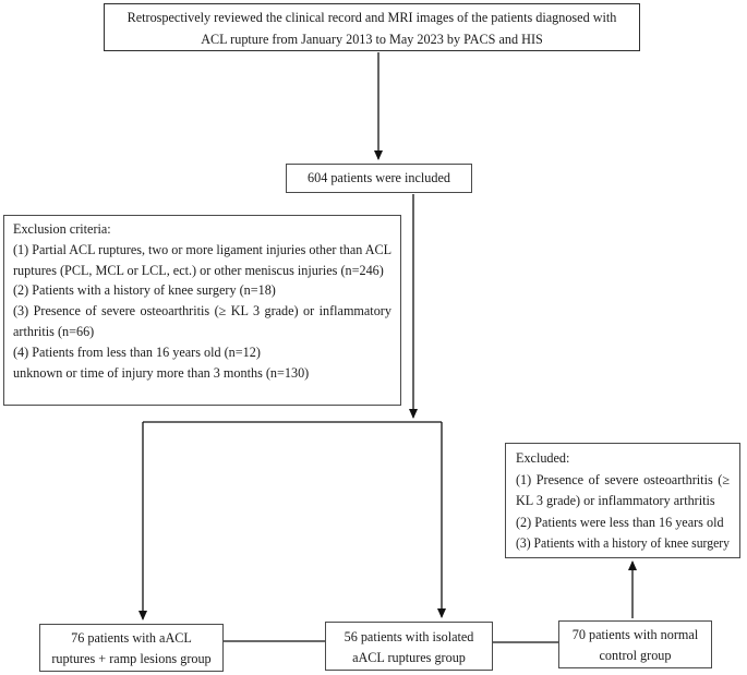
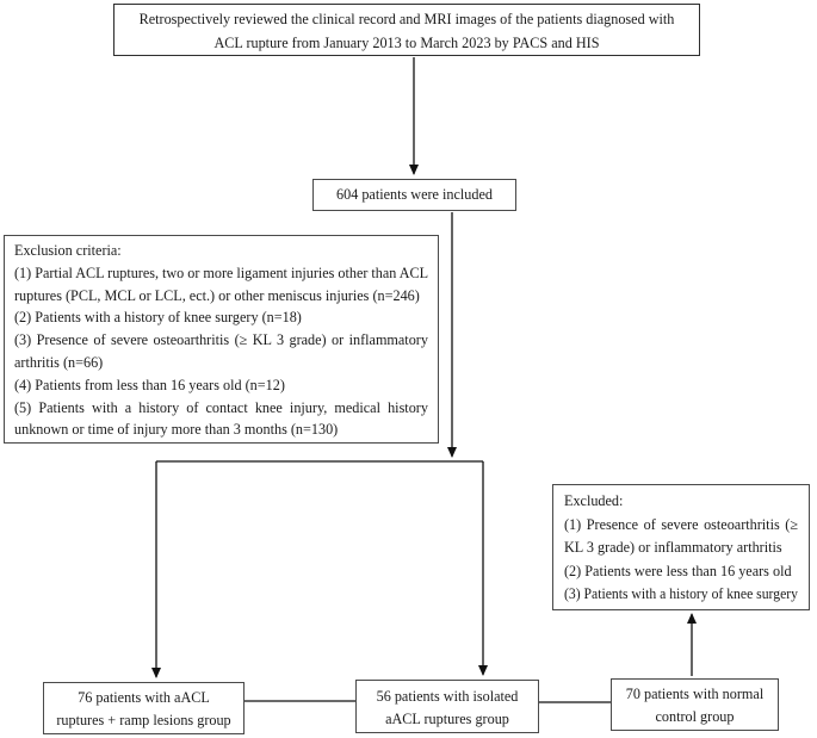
  Retrospectively reviewed the clinical record and MRI images of the patients diagnosed with
- ACL rupture from January 2013 to May 2023 by PACS and HIS
+ ACL rupture from January 2013 to March 2023 by PACS and HIS
  604 patients were included
  Exclusion criteria:
  (1) Partial ACL ruptures, two or more ligament injuries other than ACL
  ruptures (PCL, MCL or LCL, ect.) or other meniscus injuries (n=246)
  (2) Patients with a history of knee surgery (n=18)
  (3) Presence of severe osteoarthritis (≥ KL 3 grade) or inflammatory
  arthritis (n=66)
  (4) Patients from less than 16 years old (n=12)
+ (5) Patients with a history of contact knee injury, medical history
  unknown or time of injury more than 3 months (n=130)
  Excluded:
  (1) Presence of severe osteoarthritis (≥
  KL 3 grade) or inflammatory arthritis
  (2) Patients were less than 16 years old
  (3) Patients with a history of knee surgery
  76 patients with aACL
  ruptures + ramp lesions group
  56 patients with isolated
  aACL ruptures group
  70 patients with normal
  control group
